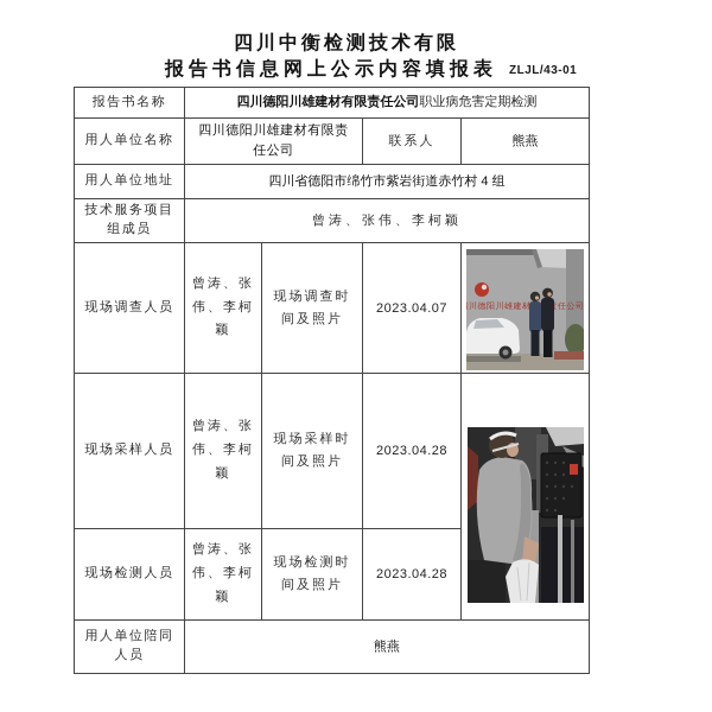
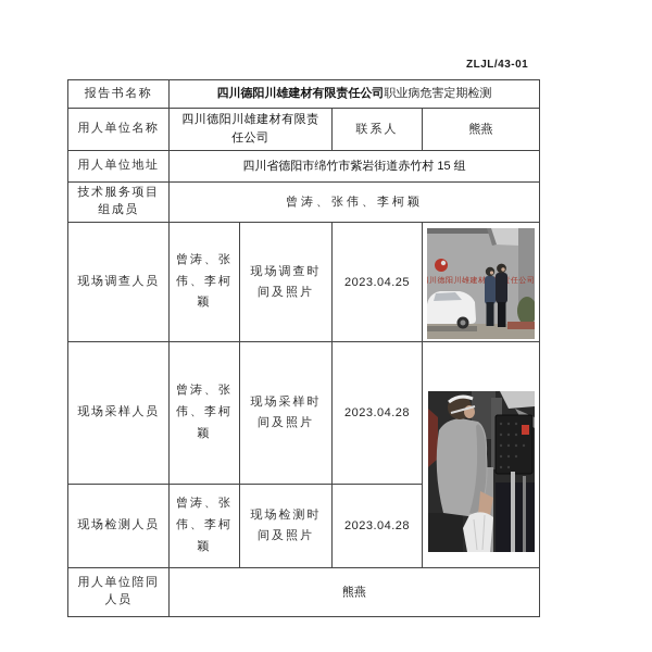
- 四川中衡检测技术有限
- 报告书信息网上公示内容填报表
  ZLJL/43-01
  报告书名称	四川德阳川雄建材有限责任公司职业病危害定期检测
  用人单位名称	四川德阳川雄建材有限责 任公司	联系人	熊燕
- 用人单位地址	四川省德阳市绵竹市紫岩街道赤竹村 4 组
+ 用人单位地址	四川省德阳市绵竹市紫岩街道赤竹村 15 组
  技术服务项目 组成员	曾涛、张伟、李柯颖
- 现场调查人员	曾涛、张 伟、李柯 颖	现场调查时 间及照片	2023.04.07
+ 现场调查人员	曾涛、张 伟、李柯 颖	现场调查时 间及照片	2023.04.25
  现场采样人员	曾涛、张 伟、李柯 颖	现场采样时 间及照片	2023.04.28
  现场检测人员	曾涛、张 伟、李柯 颖	现场检测时 间及照片	2023.04.28
  用人单位陪同 人员	熊燕
